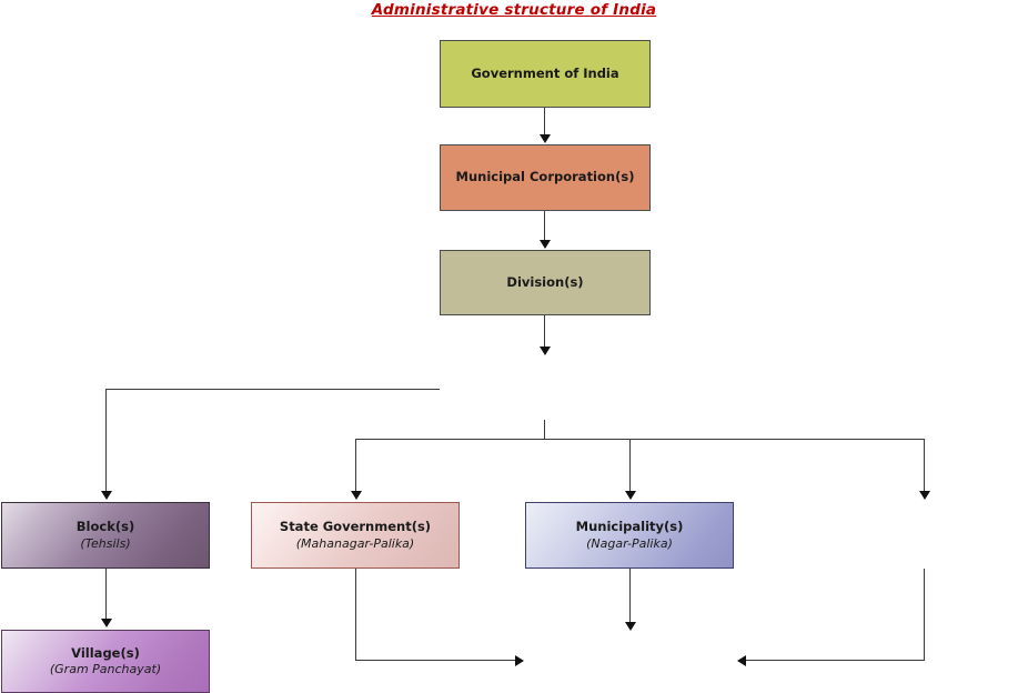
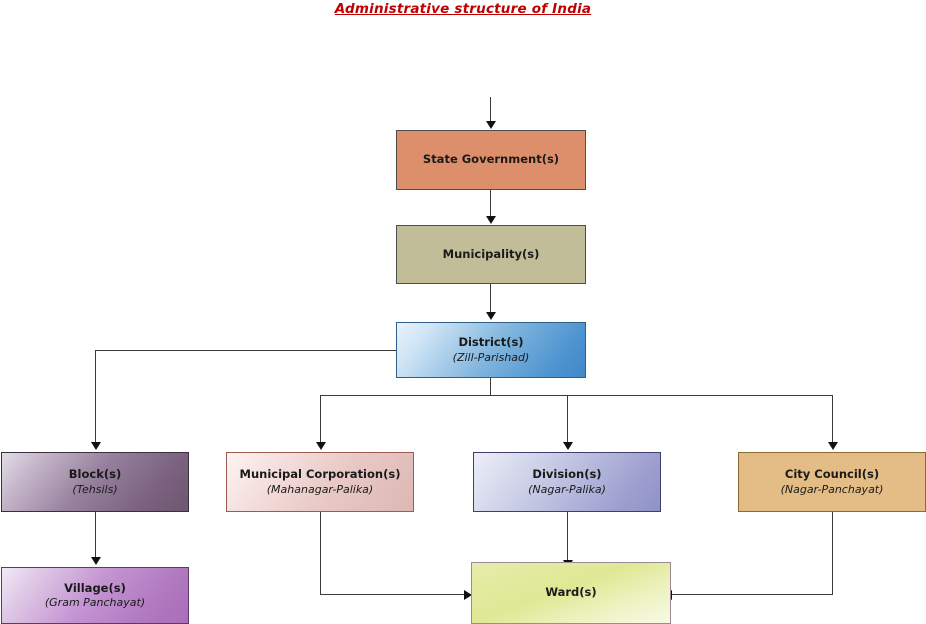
  Administrative structure of India
- Government of India
- Municipal Corporation(s)
+ State Government(s)
- Division(s)
+ Municipality(s)
+ District(s)
+ (Zill-Parishad)
  Block(s)
  (Tehsils)
- State Government(s)
+ Municipal Corporation(s)
  (Mahanagar-Palika)
- Municipality(s)
+ Division(s)
  (Nagar-Palika)
+ City Council(s)
+ (Nagar-Panchayat)
  Village(s)
  (Gram Panchayat)
+ Ward(s)
